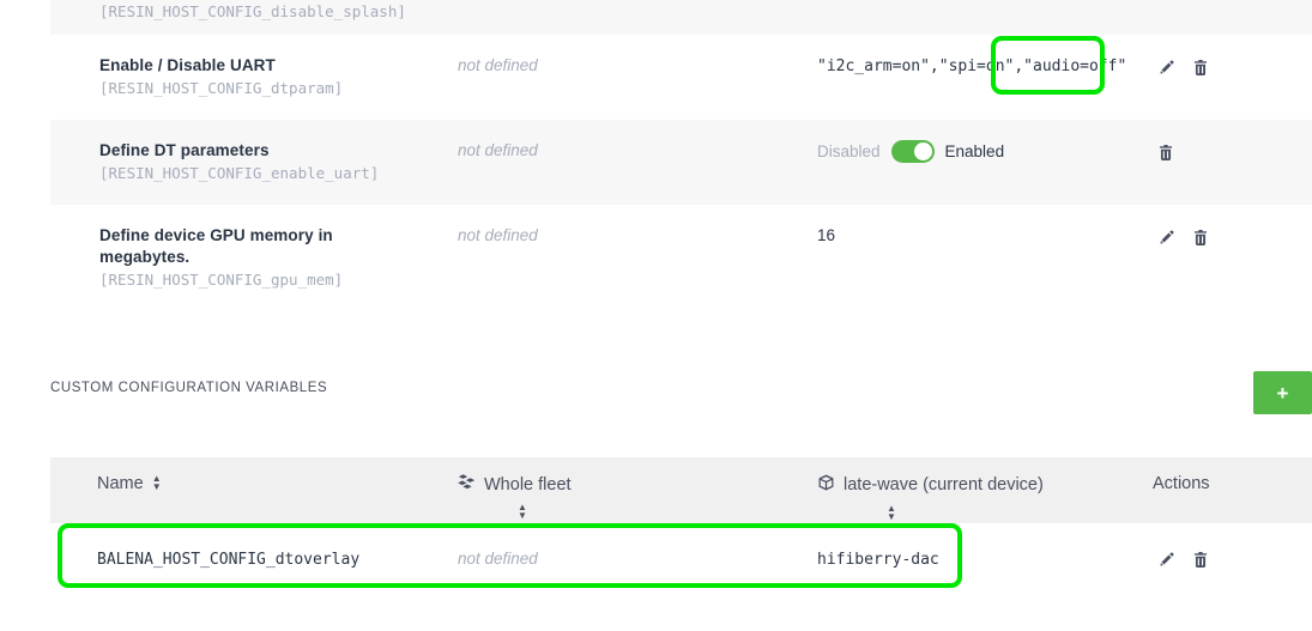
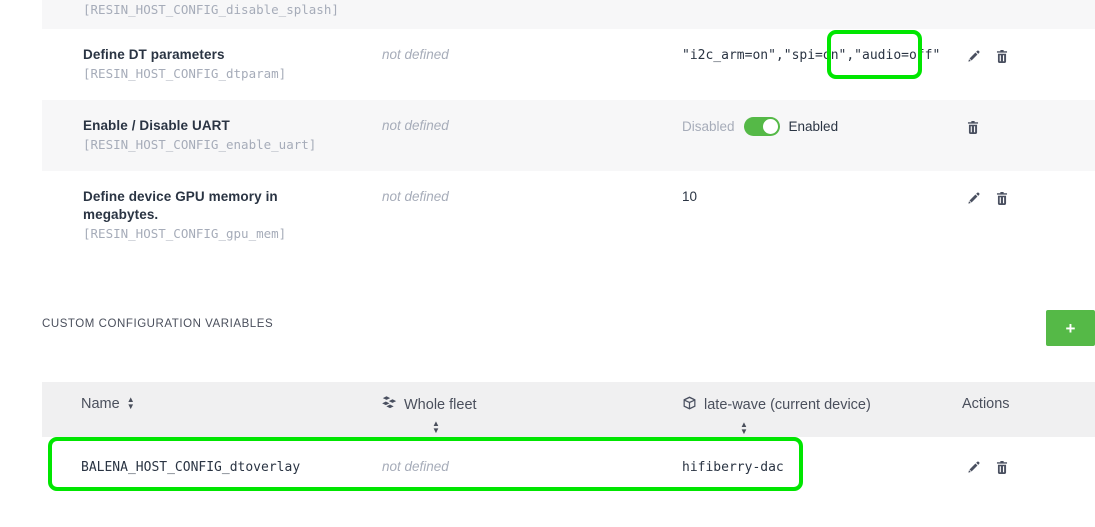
  [RESIN_HOST_CONFIG_disable_splash]
- Enable / Disable UART
+ Define DT parameters
  [RESIN_HOST_CONFIG_dtparam]
  not defined
  "i2c_arm=on","spi=on","audio=off"
- Define DT parameters
+ Enable / Disable UART
  [RESIN_HOST_CONFIG_enable_uart]
  not defined
  Disabled
  Enabled
  Define device GPU memory in megabytes.
  [RESIN_HOST_CONFIG_gpu_mem]
  not defined
- 16
+ 10
  CUSTOM CONFIGURATION VARIABLES
  +
  Name
  ▲
  ▼
  Whole fleet
  ▲
  ▼
  late-wave (current device)
  ▲
  ▼
  Actions
  BALENA_HOST_CONFIG_dtoverlay
  not defined
  hifiberry-dac
